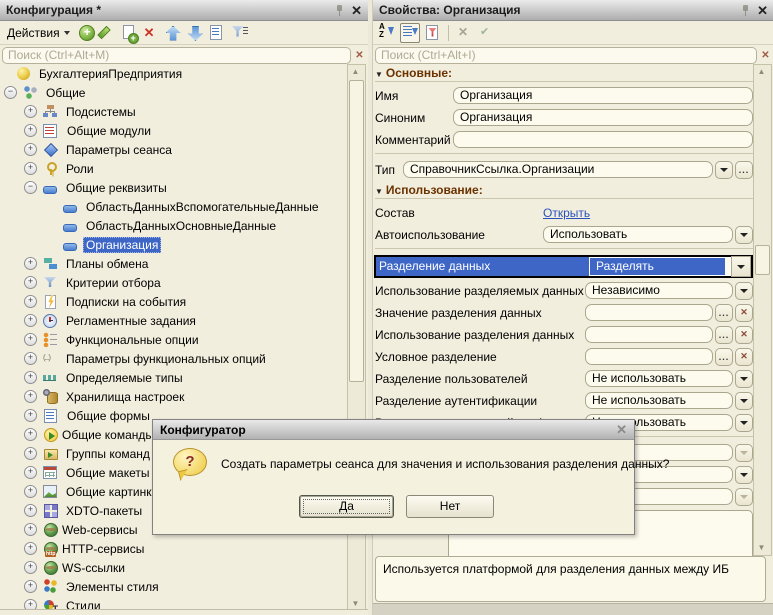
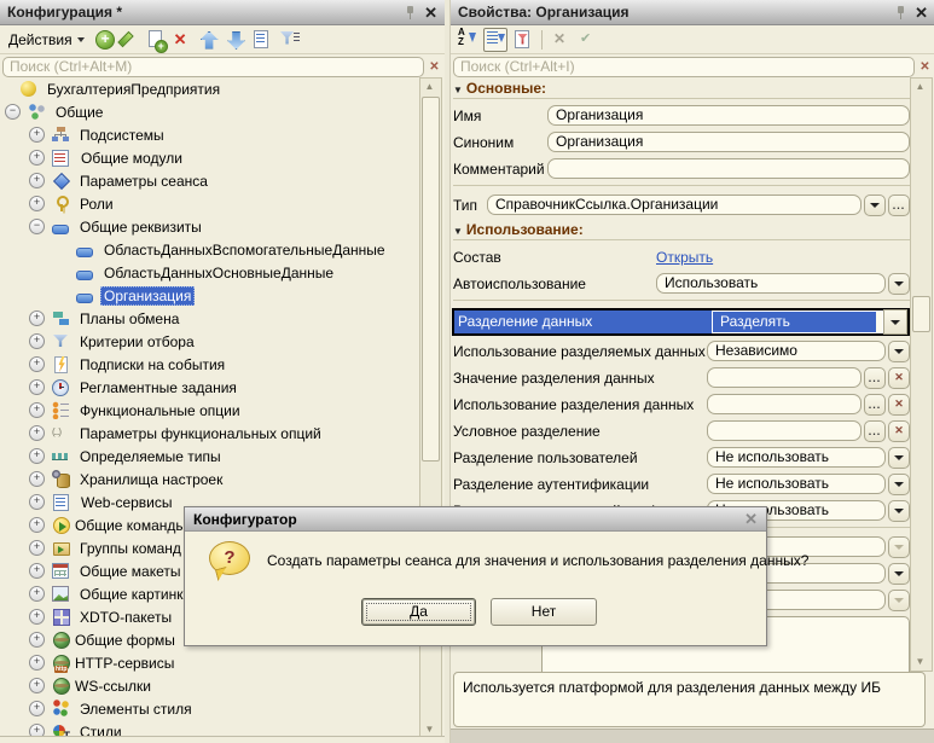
  Конфигурация *
  ✕
  Действия
  Поиск (Ctrl+Alt+M)
  ✕
  БухгалтерияПредприятия
  −
  Общие
  +
  Подсистемы
  +
  Общие модули
  +
  Параметры сеанса
  +
  Роли
  −
  Общие реквизиты
  ОбластьДанныхВспомогательныеДанные
  ОбластьДанныхОсновныеДанные
  Организация
  +
  Планы обмена
  +
  Критерии отбора
  +
  Подписки на события
  +
  Регламентные задания
  +
  Функциональные опции
  +
  Параметры функциональных опций
  +
  Определяемые типы
  +
  Хранилища настроек
  +
- Общие формы
+ Web-сервисы
  +
  Общие команды
  +
  Группы команд
  +
  Общие макеты
  +
  Общие картинк
  +
  XDTO-пакеты
  +
- Web-сервисы
+ Общие формы
  +
  HTTP-сервисы
  +
  WS-ссылки
  +
  Элементы стиля
  +
  Стили
  ▲
  ▼
  Свойства: Организация
  ✕
  Поиск (Ctrl+Alt+I)
  ✕
  Основные:
  Имя
  Организация
  Синоним
  Организация
  Комментарий
  Тип
  СправочникСсылка.Организации
  ...
  Использование:
  Состав
  Открыть
  Автоиспользование
  Использовать
  Разделение данных
  Разделять
  Использование разделяемых данных
  Независимо
  Значение разделения данных
  ...
  ✕
  Использование разделения данных
  ...
  ✕
  Условное разделение
  ...
  ✕
  Разделение пользователей
  Не использовать
  Разделение аутентификации
  Не использовать
  ▲
  ▼
  Используется платформой для разделения данных между ИБ
  Конфигуратор
  ✕
  ?
  Создать параметры сеанса для значения и использования разделения данных?
  Да
  Нет
